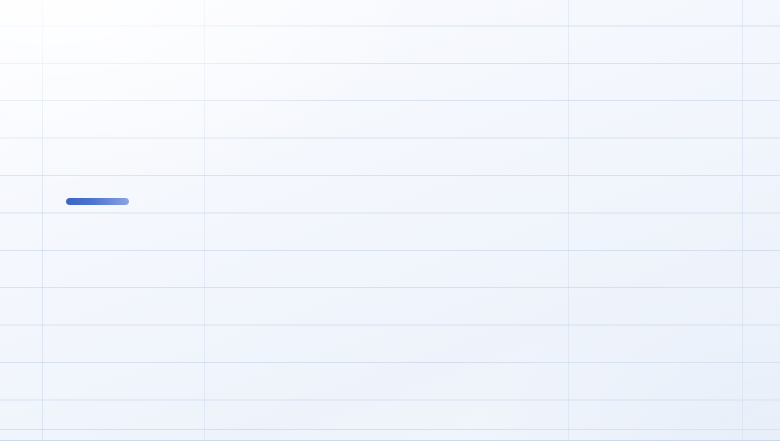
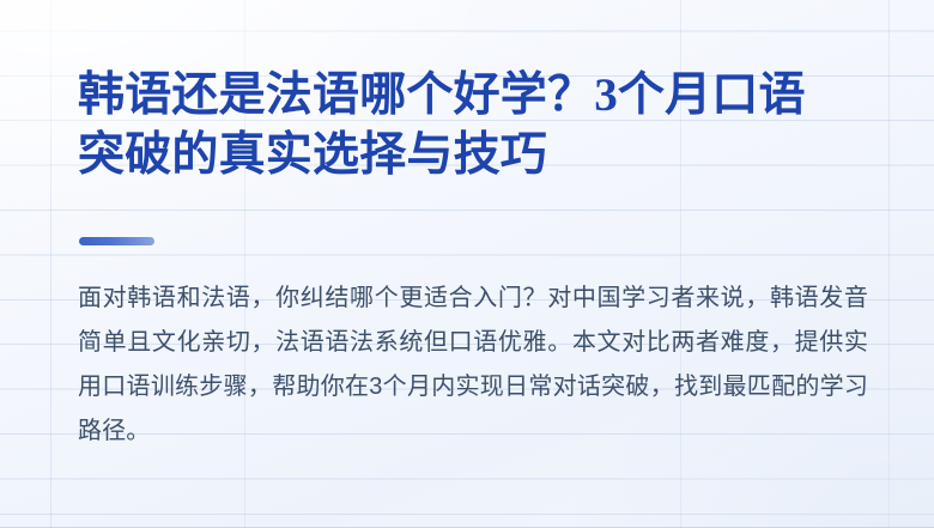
+ 韩语还是法语哪个好学？3个月口语
+ 突破的真实选择与技巧
+ 面对韩语和法语，你纠结哪个更适合入门？对中国学习者来说，韩语发音简单且文化亲切，法语语法系统但口语优雅。本文对比两者难度，提供实用口语训练步骤，帮助你在3个月内实现日常对话突破，找到最匹配的学习路径。
